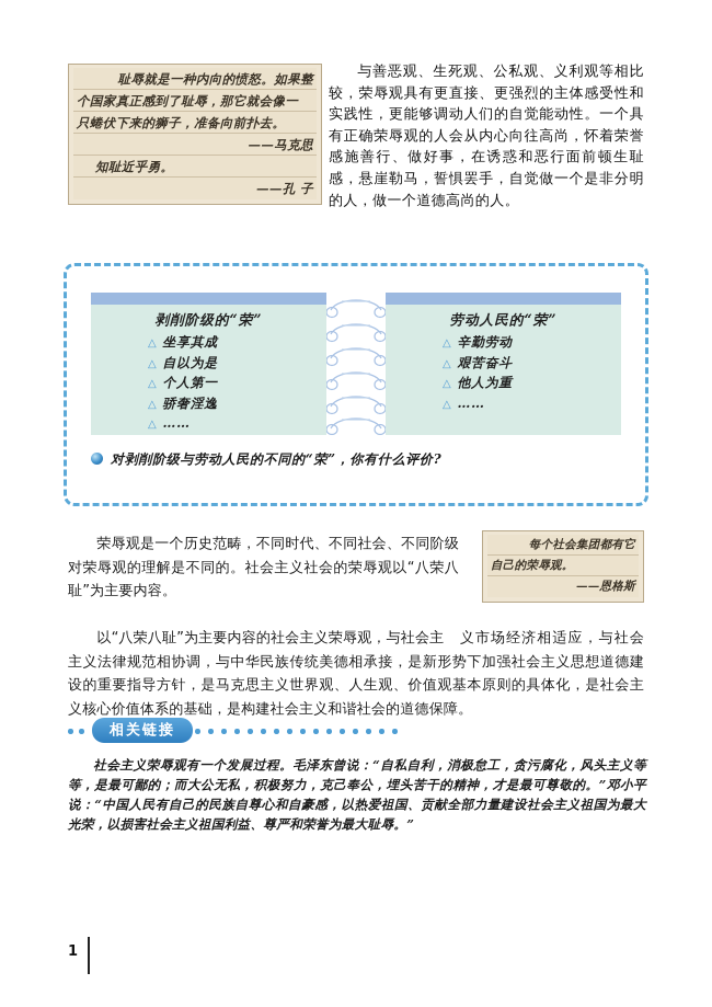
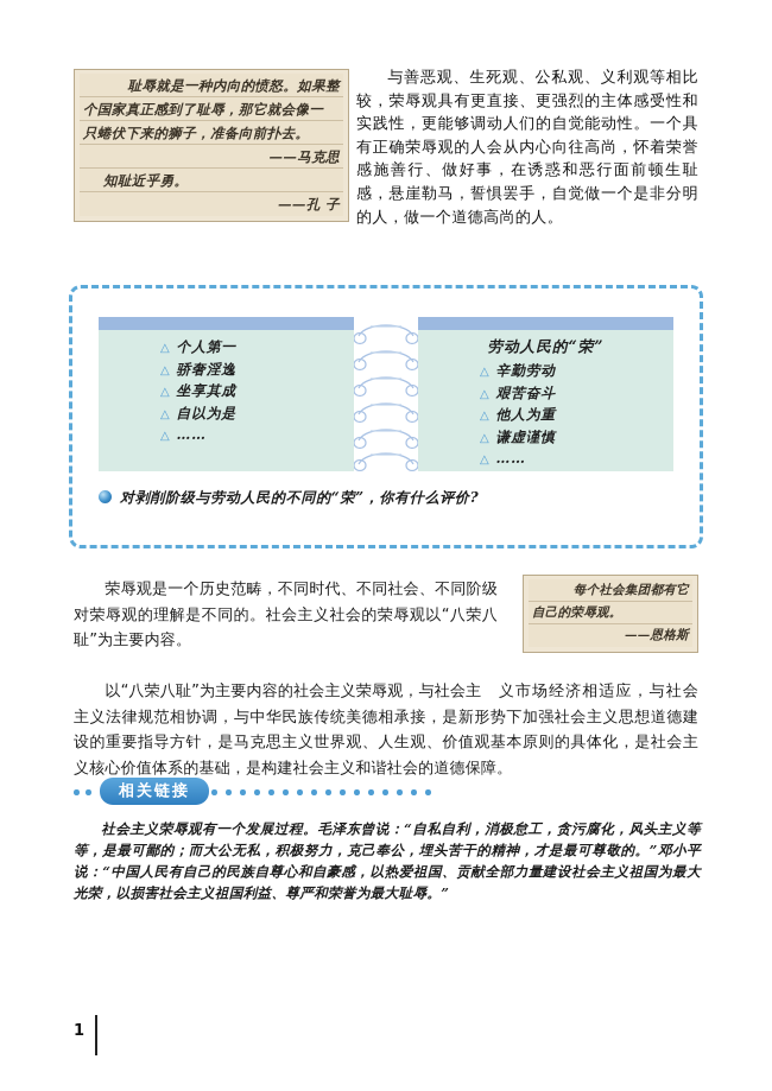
  耻辱就是一种内向的愤怒。如果整
  个国家真正感到了耻辱，那它就会像一
  只蜷伏下来的狮子，准备向前扑去。
  ——马克思
  知耻近乎勇。
  ——孔 子
  与善恶观、生死观、公私观、义利观等相比较，荣辱观具有更直接、更强烈的主体感受性和实践性，更能够调动人们的自觉能动性。一个具有正确荣辱观的人会从内心向往高尚，怀着荣誉感施善行、做好事，在诱惑和恶行面前顿生耻感，悬崖勒马，誓惧罢手，自觉做一个是非分明的人，做一个道德高尚的人。
- 剥削阶级的“荣”
- △ 坐享其成
+ △ 个人第一
- △ 自以为是
+ △ 骄奢淫逸
- △ 个人第一
+ △ 坐享其成
- △ 骄奢淫逸
+ △ 自以为是
  △ ……
  劳动人民的“荣”
  △ 辛勤劳动
  △ 艰苦奋斗
  △ 他人为重
+ △ 谦虚谨慎
  △ ……
  对剥削阶级与劳动人民的不同的“荣”，你有什么评价?
  荣辱观是一个历史范畴，不同时代、不同社会、不同阶级对荣辱观的理解是不同的。社会主义社会的荣辱观以“八荣八耻”为主要内容。
  每个社会集团都有它
  自己的荣辱观。
  ——恩格斯
  以“八荣八耻”为主要内容的社会主义荣辱观，与社会主 义市场经济相适应，与社会主义法律规范相协调，与中华民族传统美德相承接，是新形势下加强社会主义思想道德建设的重要指导方针，是马克思主义世界观、人生观、价值观基本原则的具体化，是社会主义核心价值体系的基础，是构建社会主义和谐社会的道德保障。
  相关链接
  社会主义荣辱观有一个发展过程。毛泽东曾说：“自私自利，消极怠工，贪污腐化，风头主义等等，是最可鄙的；而大公无私，积极努力，克己奉公，埋头苦干的精神，才是最可尊敬的。”邓小平说：“中国人民有自己的民族自尊心和自豪感，以热爱祖国、贡献全部力量建设社会主义祖国为最大光荣，以损害社会主义祖国利益、尊严和荣誉为最大耻辱。”
  1
